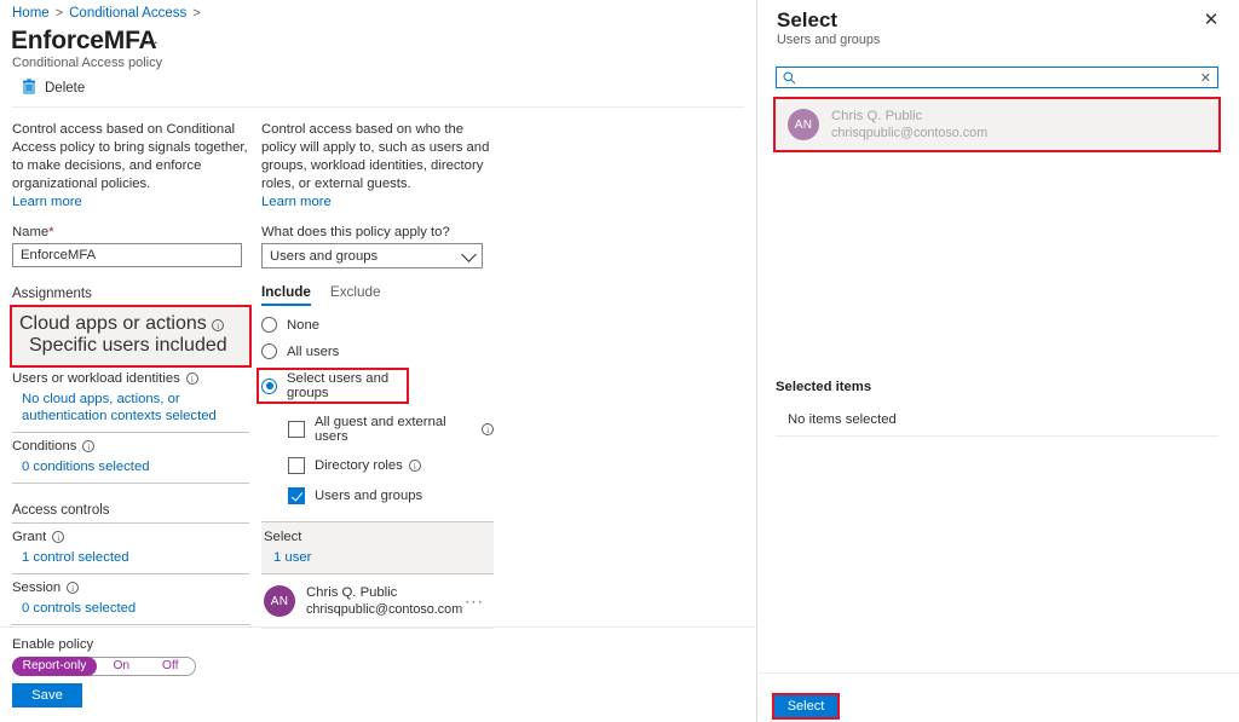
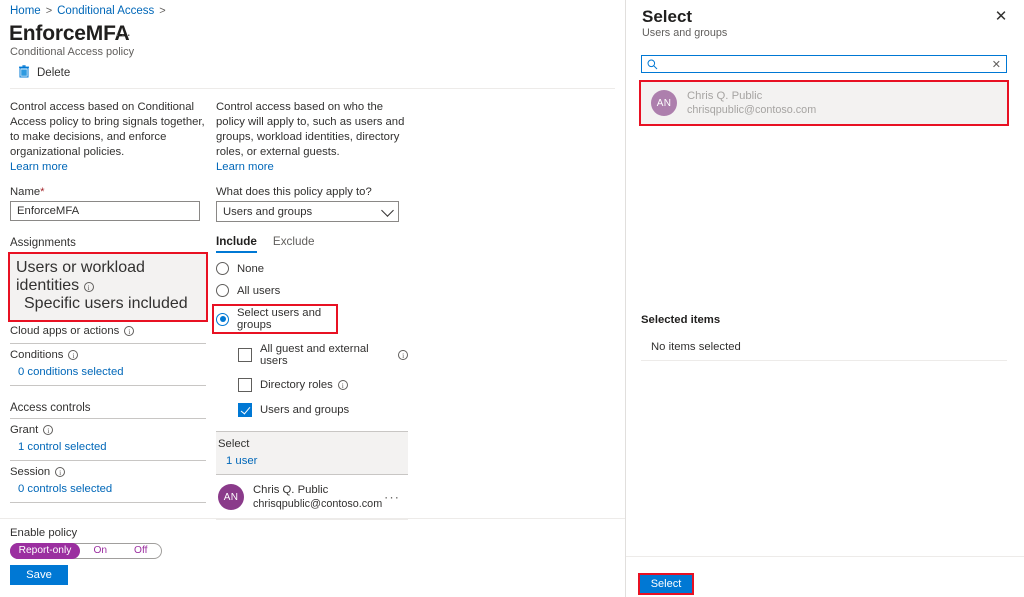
  Home > Conditional Access >
  EnforceMFA
  ···
  Conditional Access policy
  Delete
  Control access based on Conditional Access policy to bring signals together, to make decisions, and enforce organizational policies.
  Learn more
  Name*
  EnforceMFA
  Assignments
- Cloud apps or actions i
+ Users or workload identities i
  Specific users included
- Users or workload identities
+ Cloud apps or actions
  i
- No cloud apps, actions, or authentication contexts selected
  Conditions
  i
  0 conditions selected
  Access controls
  Grant
  i
  1 control selected
  Session
  i
  0 controls selected
  Control access based on who the policy will apply to, such as users and groups, workload identities, directory roles, or external guests.
  Learn more
  What does this policy apply to?
  Users and groups
  Include
  Exclude
  None
  All users
  Select users and groups
  All guest and external users
  i
  Directory roles
  i
  Users and groups
  Select
  1 user
  AN
  Chris Q. Public
  chrisqpublic@contoso.com
  ···
  Enable policy
  Report-only
  On
  Off
  Save
  Select
  Users and groups
  ✕
  ✕
  AN
  Chris Q. Public
  chrisqpublic@contoso.com
  Selected items
  No items selected
  Select
